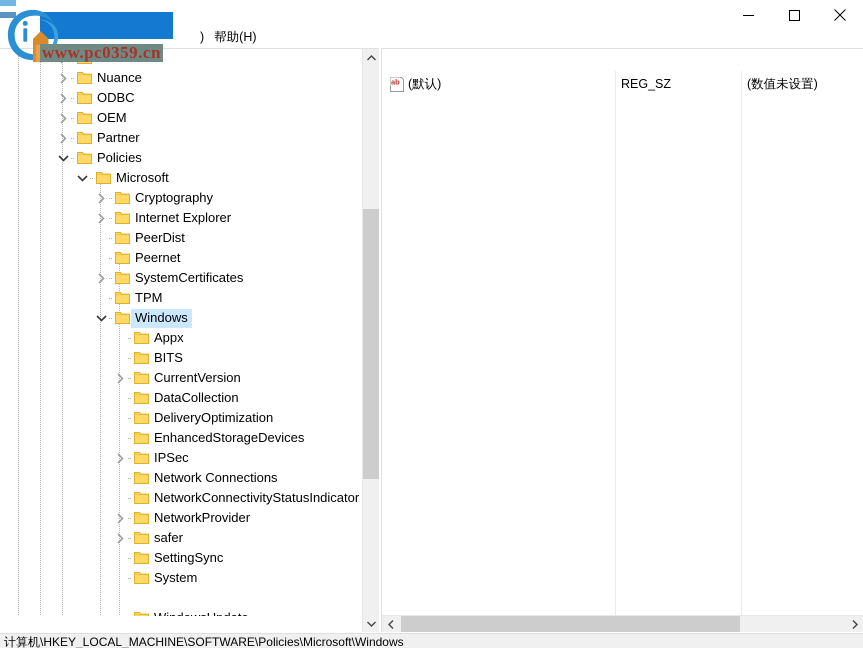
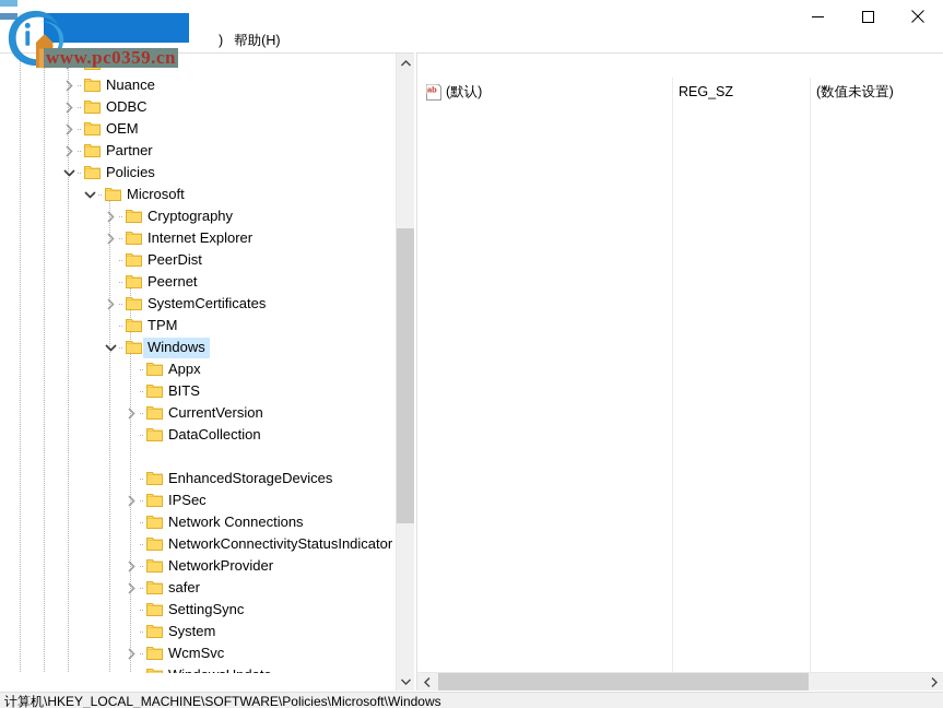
  )
  帮助(H)
  Nuance
  ODBC
  OEM
  Partner
  Policies
  Microsoft
  Cryptography
  Internet Explorer
  PeerDist
  Peernet
  SystemCertificates
  TPM
  Windows
  Appx
  BITS
  CurrentVersion
  DataCollection
- DeliveryOptimization
  EnhancedStorageDevices
  IPSec
  Network Connections
  NetworkConnectivityStatusIndicator
  NetworkProvider
  safer
  SettingSync
  System
+ WcmSvc
  ab
  (默认)
  REG_SZ
  (数值未设置)
  计算机\HKEY_LOCAL_MACHINE\SOFTWARE\Policies\Microsoft\Windows
  www.pc0359.cn
